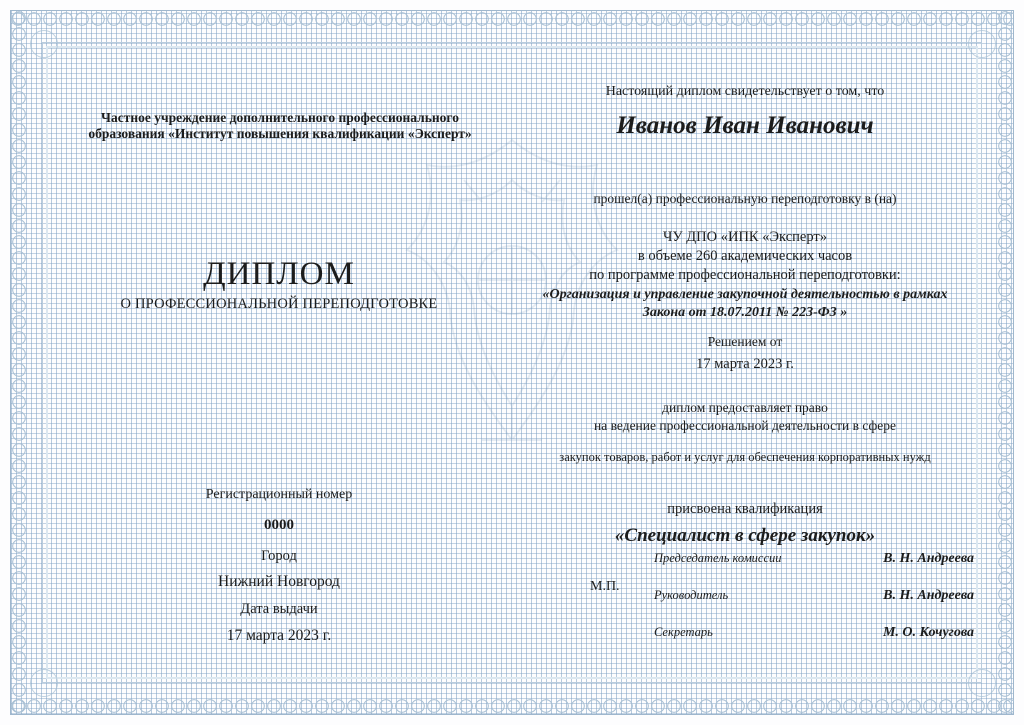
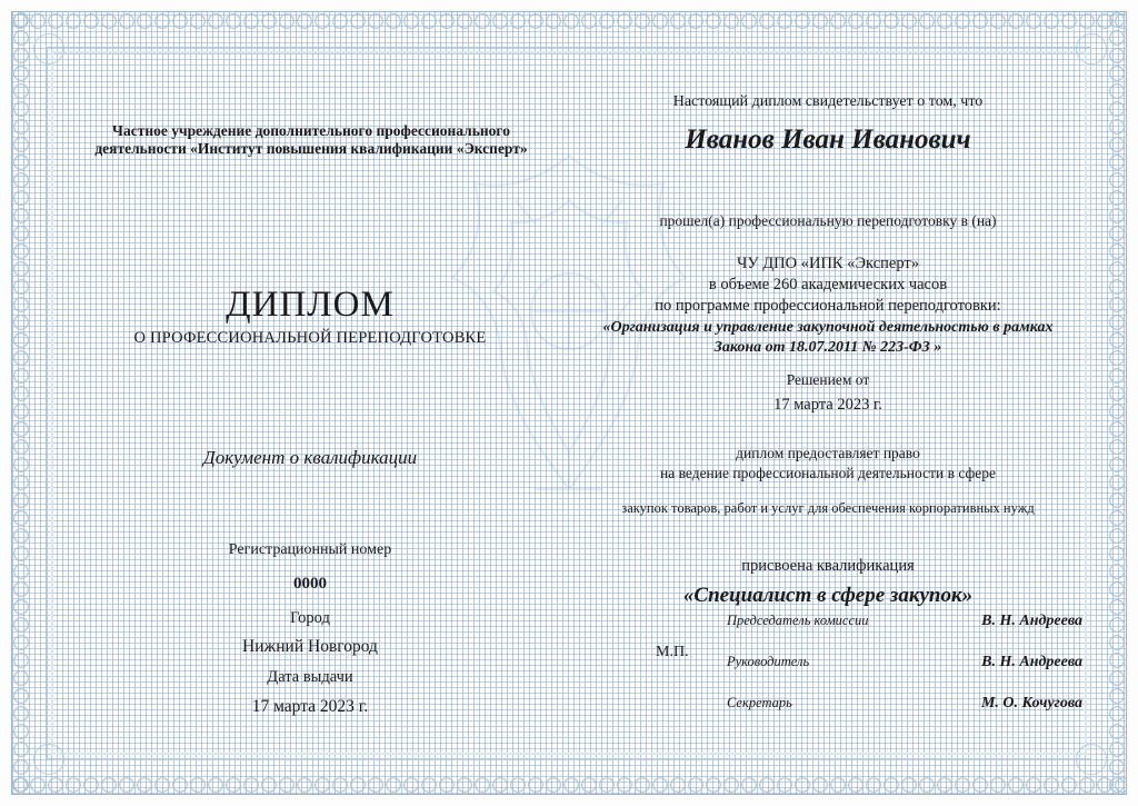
- Частное учреждение дополнительного профессионального образования «Институт повышения квалификации «Эксперт»
+ Частное учреждение дополнительного профессионального деятельности «Институт повышения квалификации «Эксперт»
  ДИПЛОМ
  О ПРОФЕССИОНАЛЬНОЙ ПЕРЕПОДГОТОВКЕ
+ Документ о квалификации
  Регистрационный номер
  0000
  Город
  Нижний Новгород
  Дата выдачи
  17 марта 2023 г.
  Настоящий диплом свидетельствует о том, что
  Иванов Иван Иванович
  прошел(а) профессиональную переподготовку в (на)
  ЧУ ДПО «ИПК «Эксперт»
  в объеме 260 академических часов
  по программе профессиональной переподготовки:
  «Организация и управление закупочной деятельностью в рамках Закона от 18.07.2011 № 223-ФЗ »
  Решением от
  17 марта 2023 г.
  диплом предоставляет право
  на ведение профессиональной деятельности в сфере
  закупок товаров, работ и услуг для обеспечения корпоративных нужд
  присвоена квалификация
  «Специалист в сфере закупок»
  М.П.
  Председатель комиссии
  В. Н. Андреева
  Руководитель
  В. Н. Андреева
  Секретарь
  М. О. Кочугова
